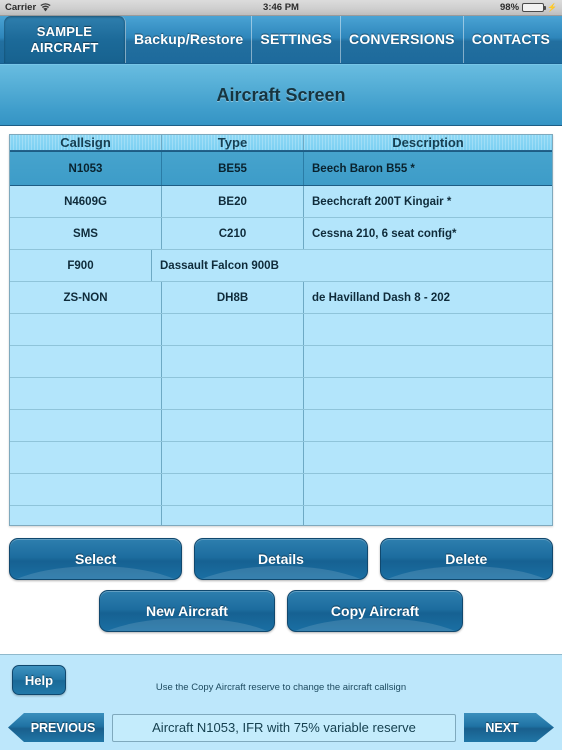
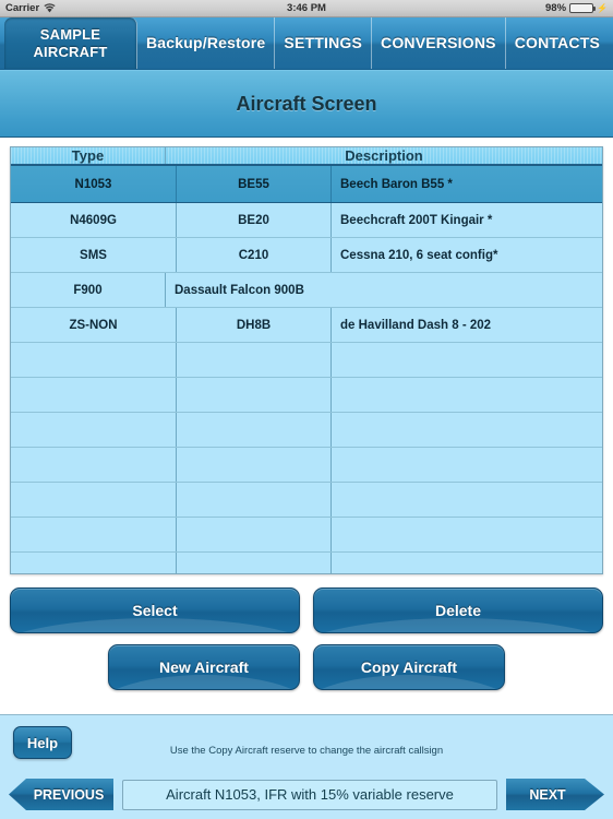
  Carrier
  3:46 PM
  98%
  ⚡
  SAMPLE
  AIRCRAFT
  Backup/Restore
  SETTINGS
  CONVERSIONS
  CONTACTS
  Aircraft Screen
- Callsign
  Type
  Description
  N1053
  BE55
  Beech Baron B55 *
  N4609G
  BE20
  Beechcraft 200T Kingair *
  SMS
  C210
  Cessna 210, 6 seat config*
  F900
  Dassault Falcon 900B
  ZS-NON
  DH8B
  de Havilland Dash 8 - 202
  Select
- Details
  Delete
  New Aircraft
  Copy Aircraft
  Help
  Use the Copy Aircraft reserve to change the aircraft callsign
  PREVIOUS
- Aircraft N1053, IFR with 75% variable reserve
+ Aircraft N1053, IFR with 15% variable reserve
  NEXT
